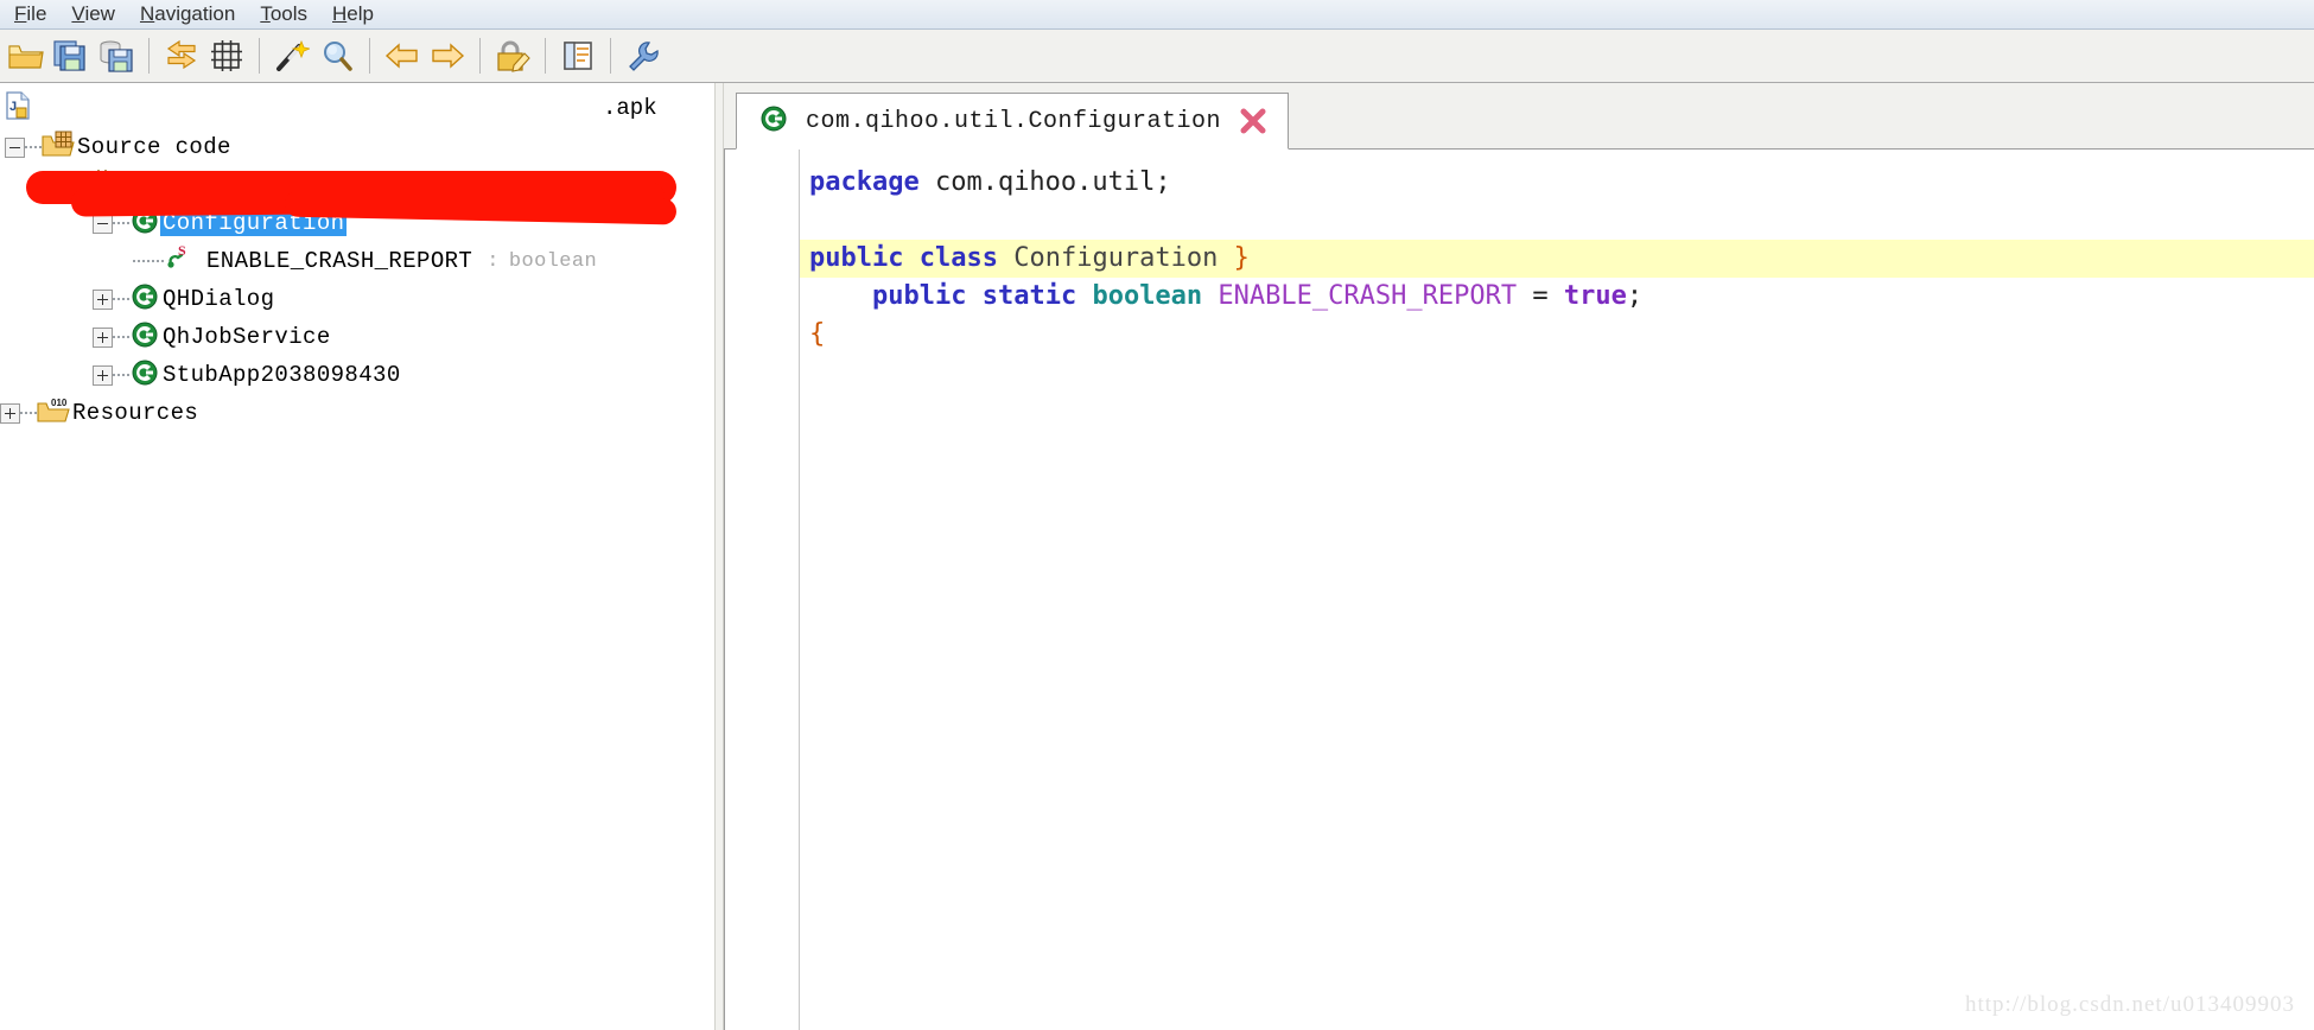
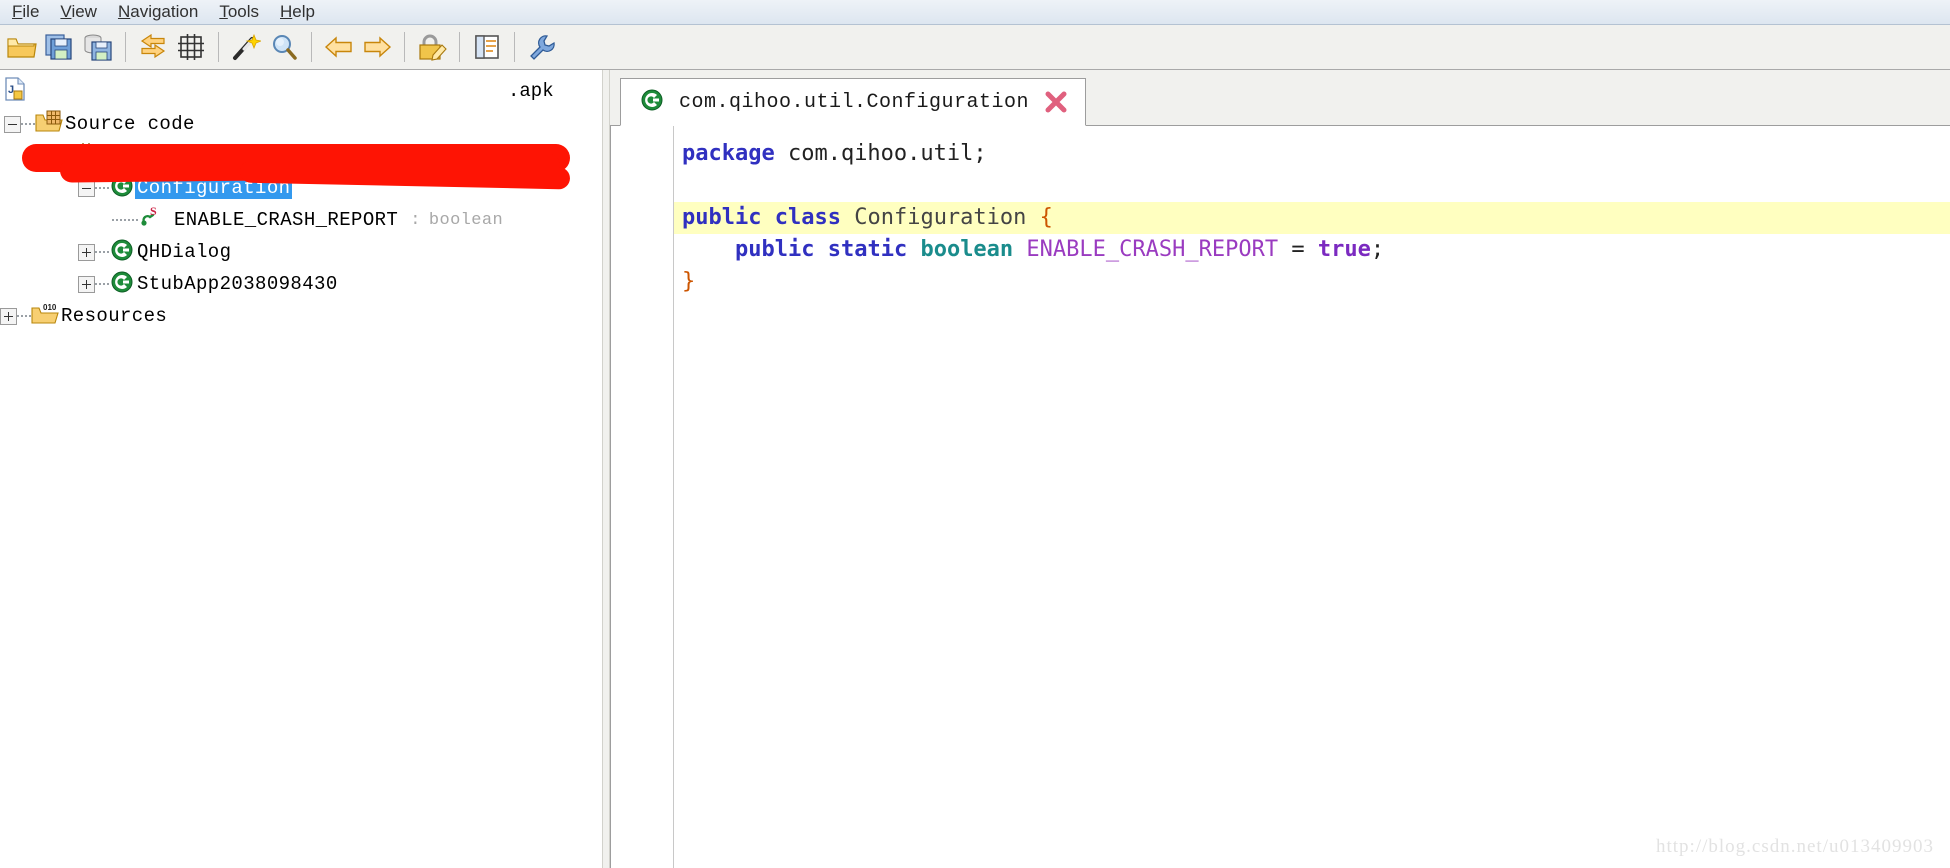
  File
  View
  Navigation
  Tools
  Help
  J
  .apk
  Source code
  Configuration
  S
  ENABLE_CRASH_REPORT
  :
  boolean
  QHDialog
- QhJobService
  StubApp2038098430
  010
  Resources
  com.qihoo.util.Configuration
  package com.qihoo.util;
- public class Configuration }
+ public class Configuration {
  public static boolean ENABLE_CRASH_REPORT = true;
- {
+ }
  http://blog.csdn.net/u013409903
